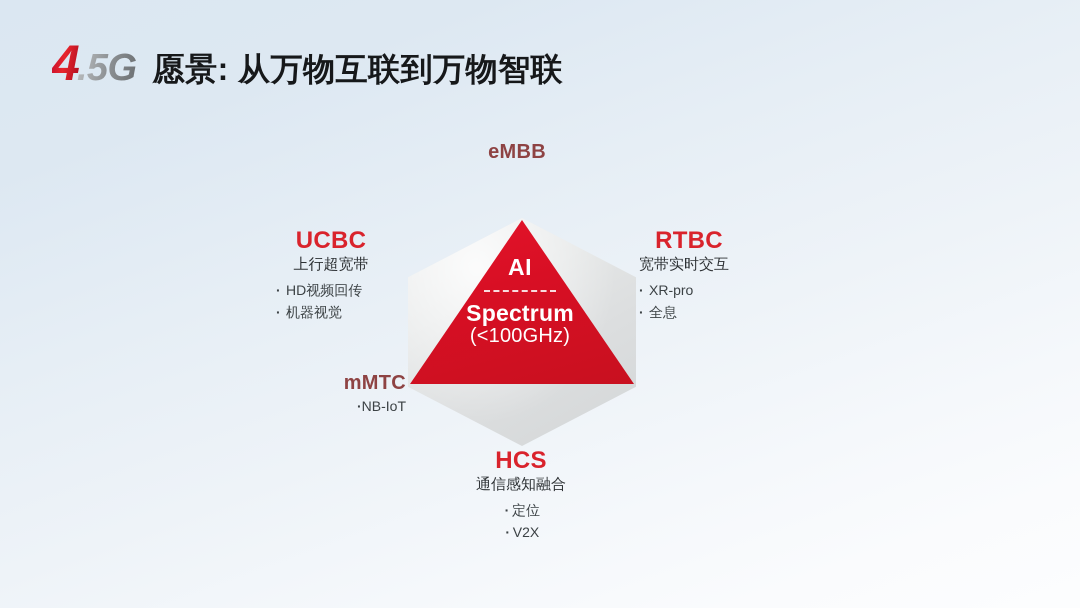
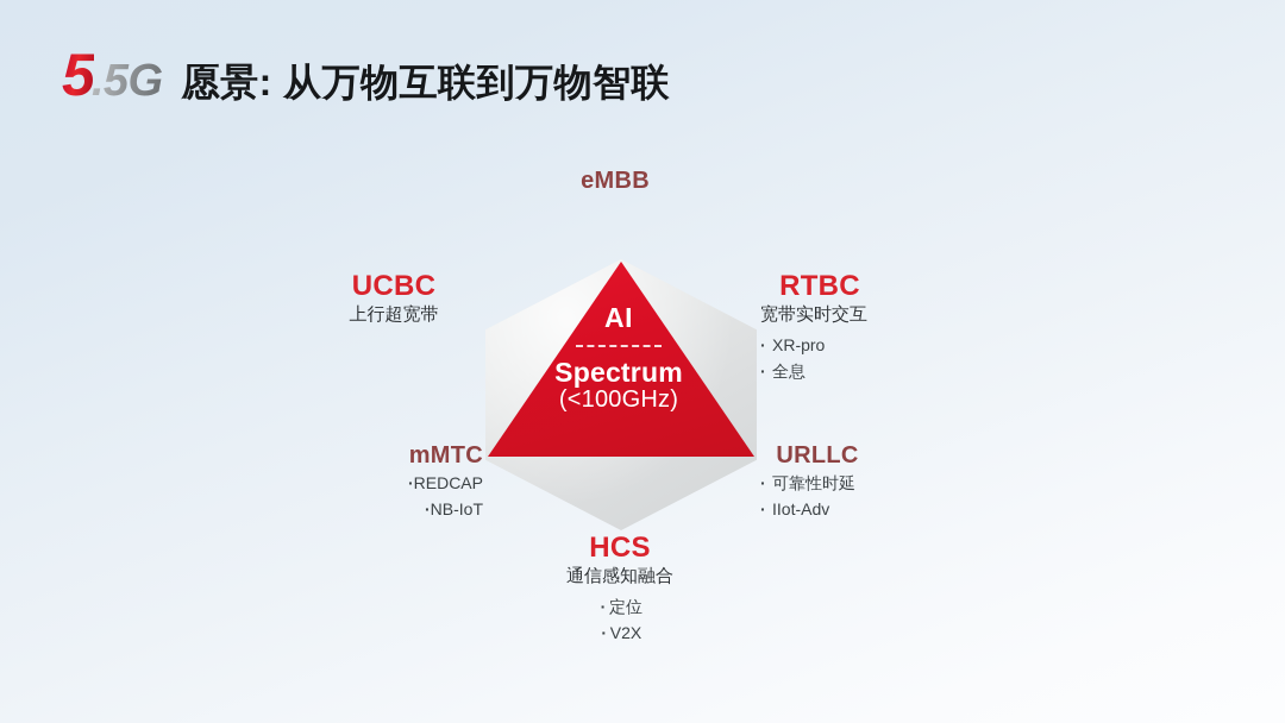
- 4
+ 5
  .5G
  愿景: 从万物互联到万物智联
  AI
  Spectrum
  (<100GHz)
  eMBB
  UCBC
  上行超宽带
- HD视频回传
- 机器视觉
  RTBC
  宽带实时交互
  XR-pro
  全息
  mMTC
+ REDCAP
  NB-IoT
+ URLLC
+ 可靠性时延
+ IIot-Adv
  HCS
  通信感知融合
  定位
  V2X
